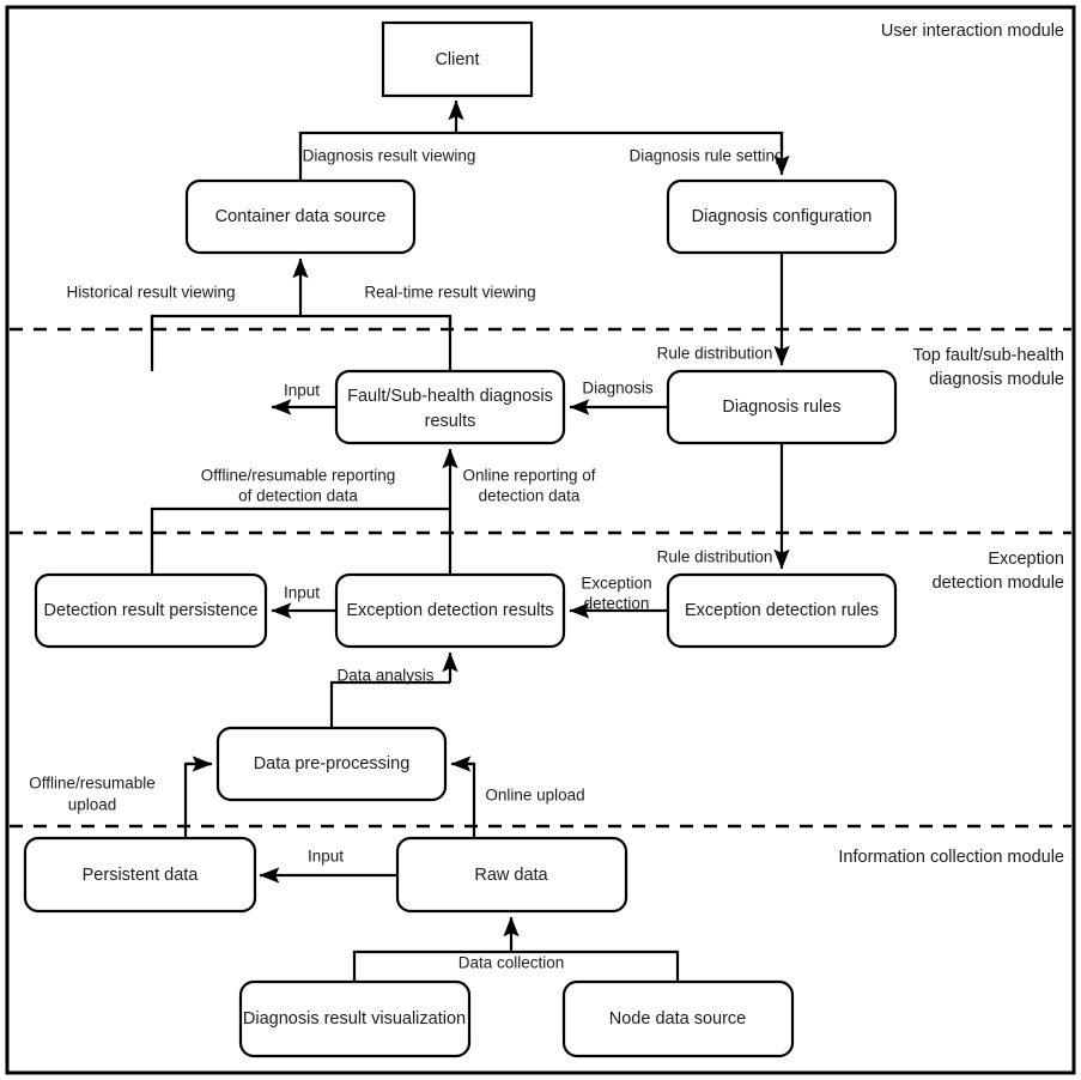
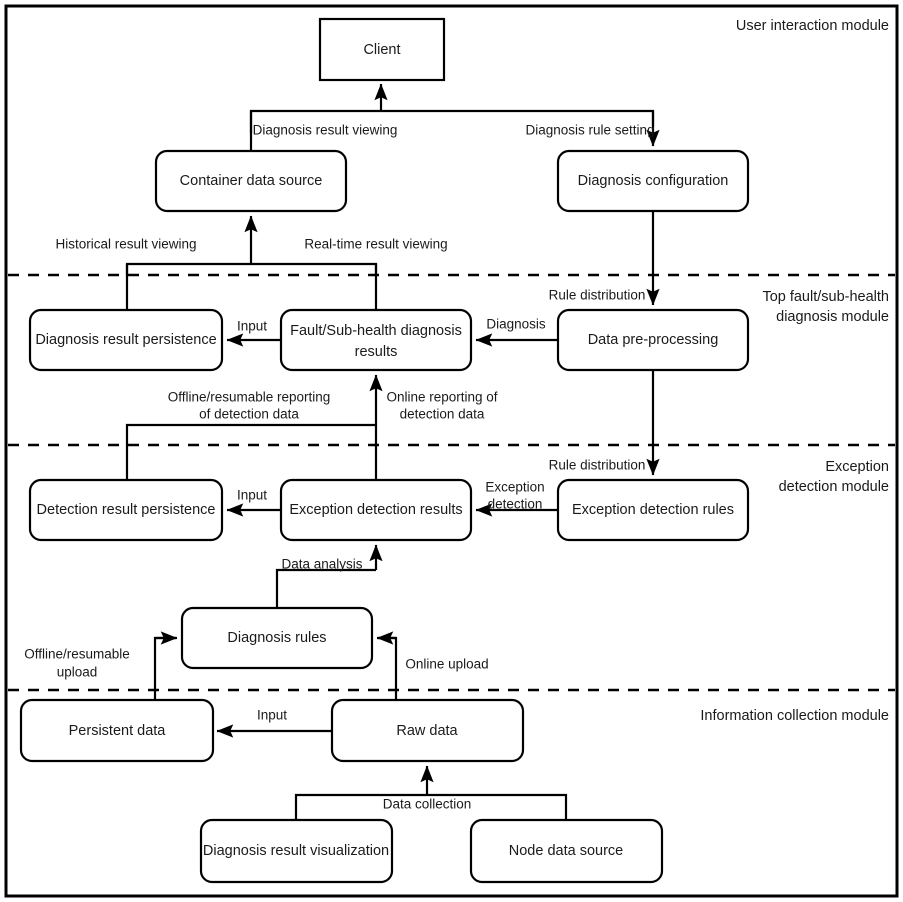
  Client
  Container data source
  Diagnosis configuration
+ Diagnosis result persistence
  Fault/Sub-health diagnosis
  results
- Diagnosis rules
+ Data pre-processing
  Detection result persistence
  Exception detection results
  Exception detection rules
- Data pre-processing
+ Diagnosis rules
  Persistent data
  Raw data
  Diagnosis result visualization
  Node data source
  Diagnosis result viewing
  Diagnosis rule setting
  Historical result viewing
  Real-time result viewing
  Rule distribution
  Input
  Diagnosis
  Offline/resumable reporting
  of detection data
  Online reporting of
  detection data
  Rule distribution
  Input
  Exception
  detection
  Data analysis
  Offline/resumable
  upload
  Online upload
  Input
  Data collection
  User interaction module
  Top fault/sub-health
  diagnosis module
  Exception
  detection module
  Information collection module
